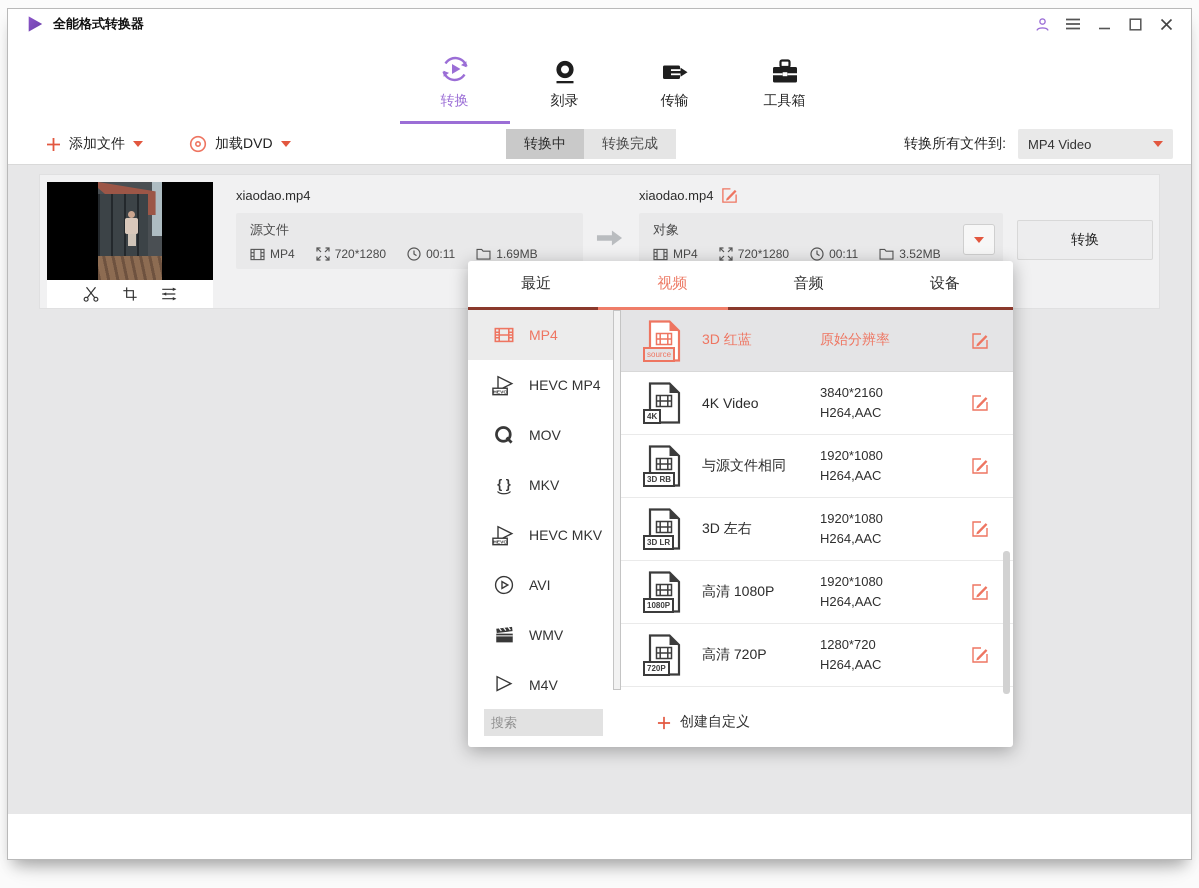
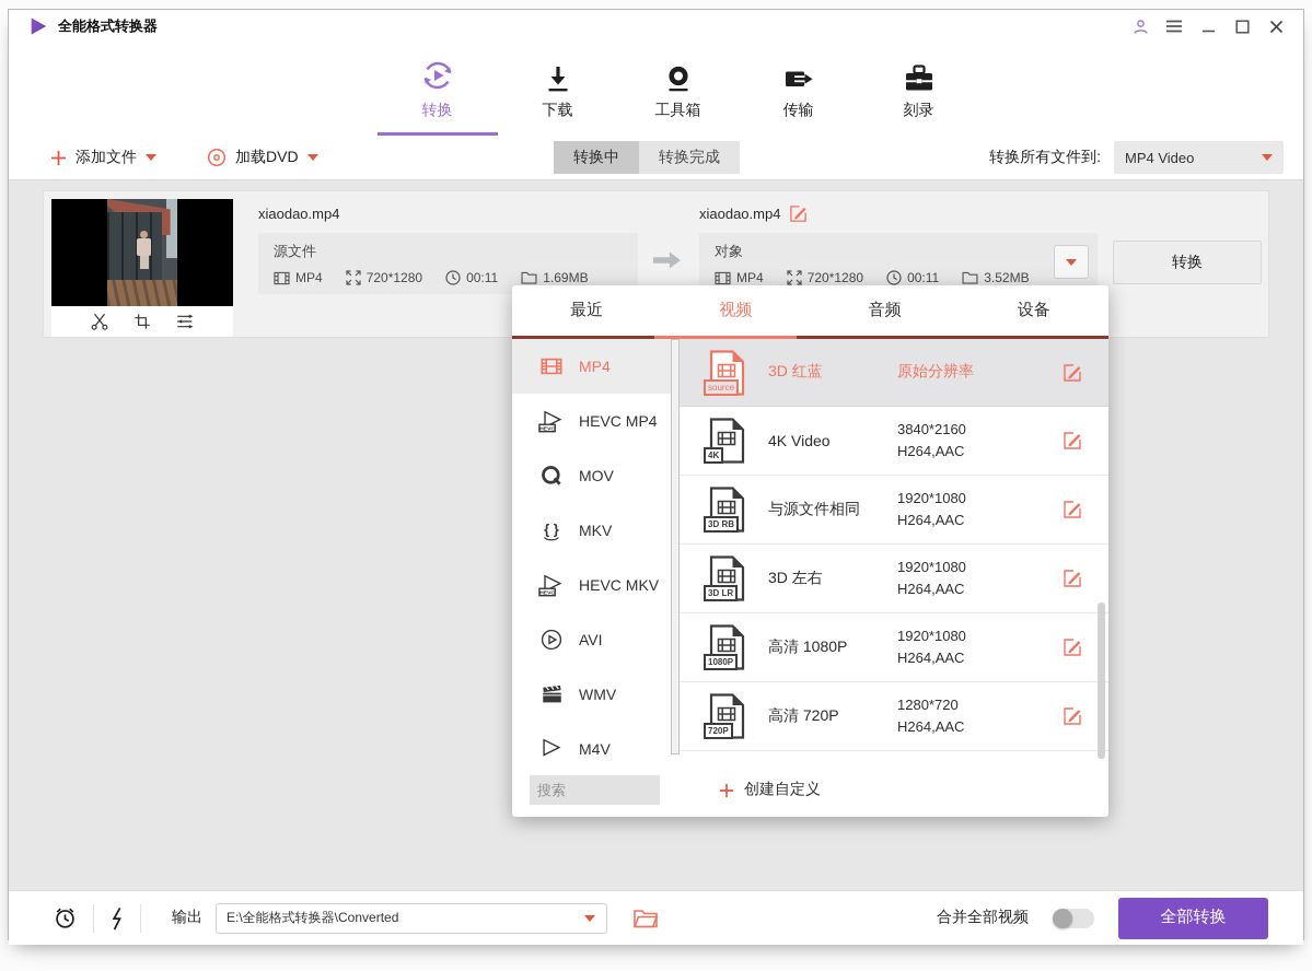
  全能格式转换器
  转换
+ 下载
- 刻录
+ 工具箱
  传输
- 工具箱
+ 刻录
  添加文件
  加载DVD
  转换中
  转换完成
  转换所有文件到:
  MP4 Video
  xiaodao.mp4
  源文件
  MP4
  720*1280
  00:11
  1.69MB
  xiaodao.mp4
  对象
  MP4
  720*1280
  00:11
  3.52MB
  转换
  最近
  视频
  音频
  设备
  MP4
  HEVC MP4
  MOV
  { }
  MKV
  HEVC MKV
  AVI
  WMV
  M4V
  source
  3D 红蓝
  原始分辨率
  4K
  4K Video
  3840*2160
  H264,AAC
  3D RB
  与源文件相同
  1920*1080
  H264,AAC
  3D LR
  3D 左右
  1920*1080
  H264,AAC
  1080P
  高清 1080P
  1920*1080
  H264,AAC
  720P
  高清 720P
  1280*720
  H264,AAC
  搜索
  创建自定义
+ 输出
+ E:\全能格式转换器\Converted
+ 合并全部视频
+ 全部转换
